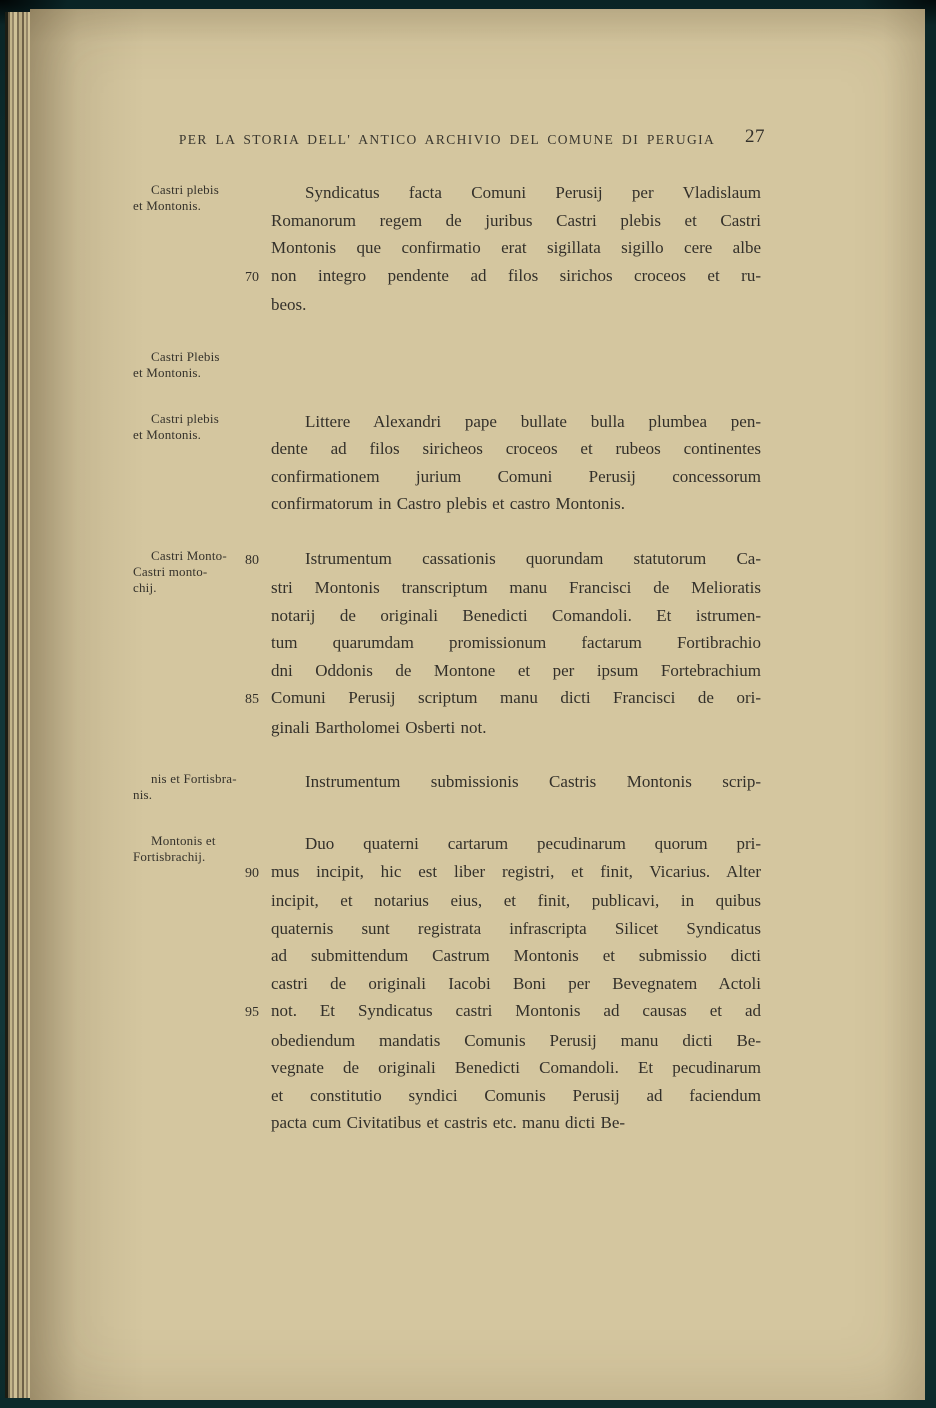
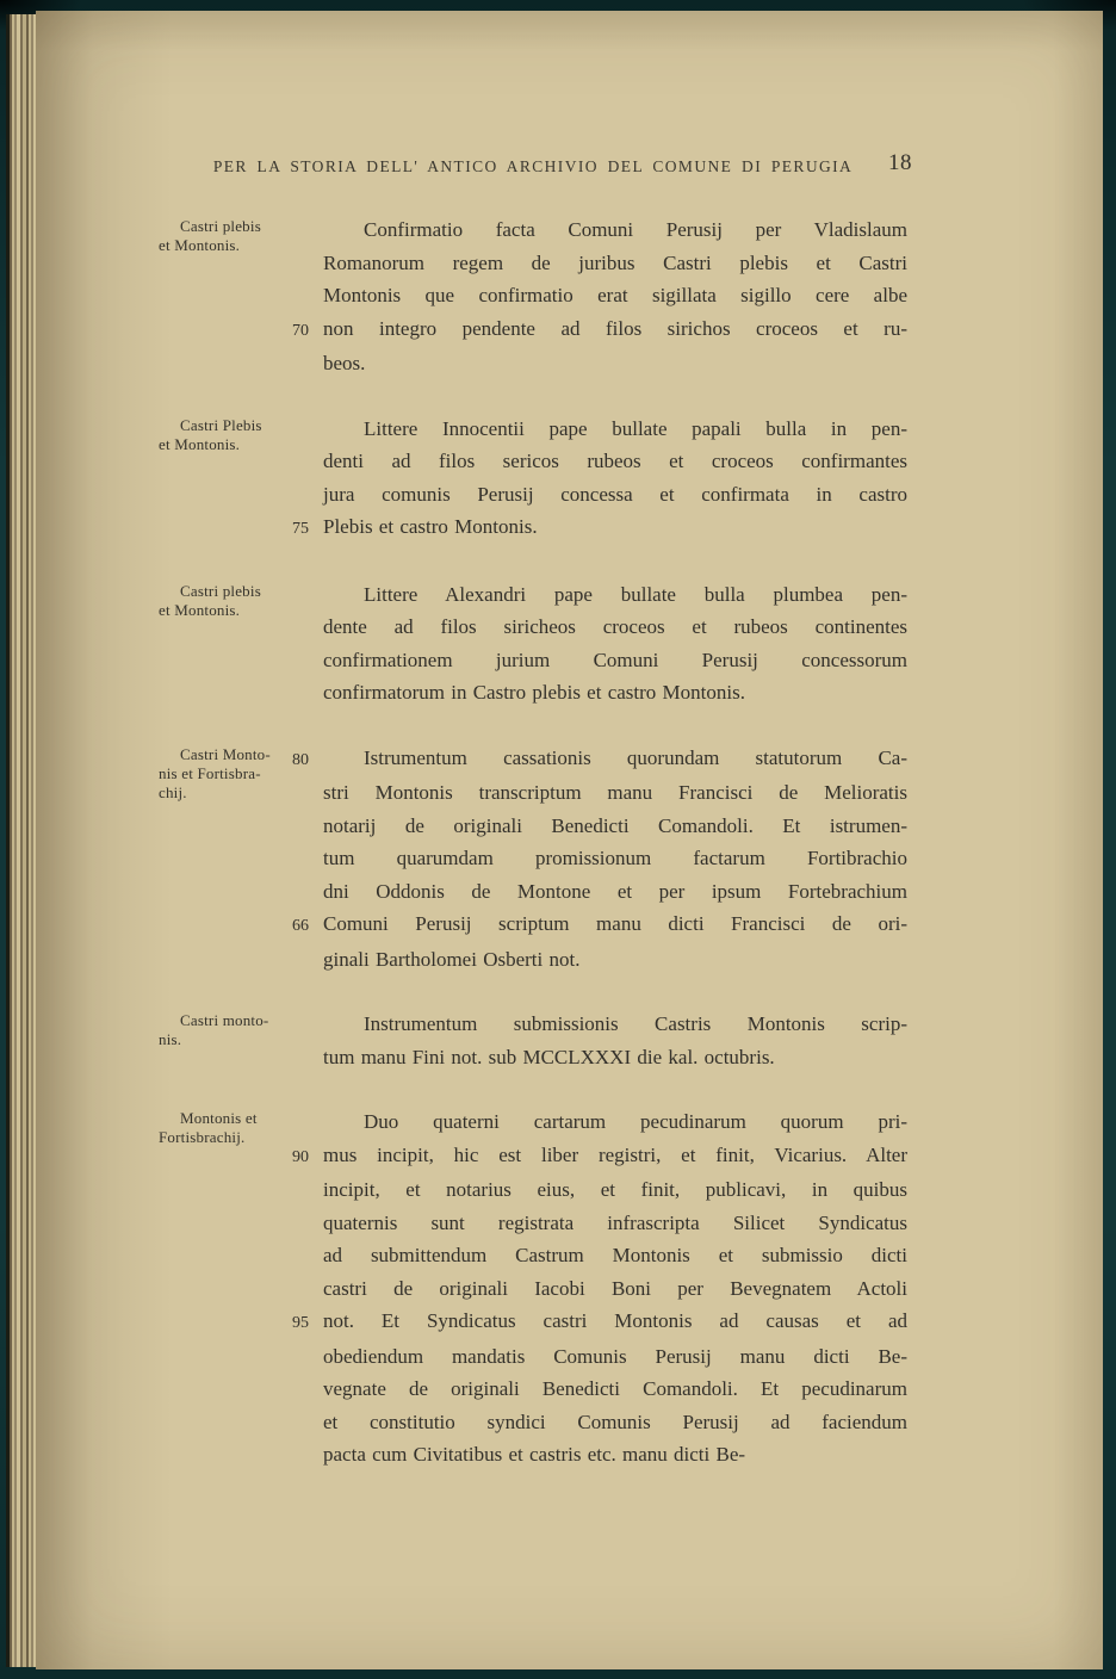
  PER LA STORIA DELL' ANTICO ARCHIVIO DEL COMUNE DI PERUGIA
- 27
+ 18
  Castri plebis
  et Montonis.
- Syndicatus facta Comuni Perusij per Vladislaum
+ Confirmatio facta Comuni Perusij per Vladislaum
  Romanorum regem de juribus Castri plebis et Castri
  Montonis que confirmatio erat sigillata sigillo cere albe
  70
  non integro pendente ad filos sirichos croceos et ru-
  beos.
  Castri Plebis
  et Montonis.
+ Littere Innocentii pape bullate papali bulla in pen-
+ denti ad filos sericos rubeos et croceos confirmantes
+ jura comunis Perusij concessa et confirmata in castro
+ 75
+ Plebis et castro Montonis.
  Castri plebis
  et Montonis.
  Littere Alexandri pape bullate bulla plumbea pen-
  dente ad filos siricheos croceos et rubeos continentes
  confirmationem jurium Comuni Perusij concessorum
  confirmatorum in Castro plebis et castro Montonis.
  Castri Monto-
- Castri monto-
+ nis et Fortisbra-
  chij.
  80
  Istrumentum cassationis quorundam statutorum Ca-
  stri Montonis transcriptum manu Francisci de Melioratis
  notarij de originali Benedicti Comandoli. Et istrumen-
  tum quarumdam promissionum factarum Fortibrachio
  dni Oddonis de Montone et per ipsum Fortebrachium
- 85
+ 66
  Comuni Perusij scriptum manu dicti Francisci de ori-
  ginali Bartholomei Osberti not.
- nis et Fortisbra-
+ Castri monto-
  nis.
  Instrumentum submissionis Castris Montonis scrip-
+ tum manu Fini not. sub MCCLXXXI die kal. octubris.
  Montonis et
  Fortisbrachij.
  Duo quaterni cartarum pecudinarum quorum pri-
  90
  mus incipit, hic est liber registri, et finit, Vicarius. Alter
  incipit, et notarius eius, et finit, publicavi, in quibus
  quaternis sunt registrata infrascripta Silicet Syndicatus
  ad submittendum Castrum Montonis et submissio dicti
  castri de originali Iacobi Boni per Bevegnatem Actoli
  95
  not. Et Syndicatus castri Montonis ad causas et ad
  obediendum mandatis Comunis Perusij manu dicti Be-
  vegnate de originali Benedicti Comandoli. Et pecudinarum
  et constitutio syndici Comunis Perusij ad faciendum
  pacta cum Civitatibus et castris etc. manu dicti Be-
